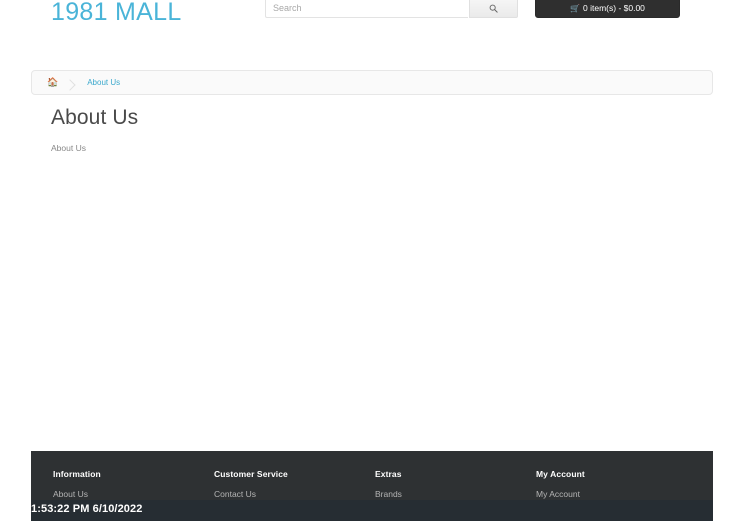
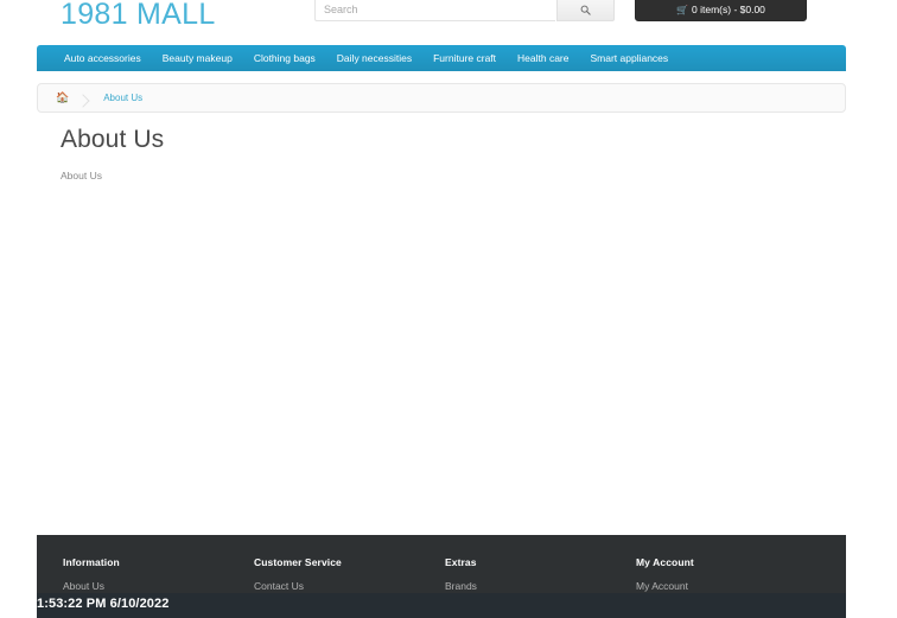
  1981 MALL
  Search
  🛒
  0 item(s) - $0.00
+ Auto accessories
+ Beauty makeup
+ Clothing bags
+ Daily necessities
+ Furniture craft
+ Health care
+ Smart appliances
  🏠
  About Us
  About Us
  About Us
  Information
  About Us
  Customer Service
  Contact Us
  Extras
  Brands
  My Account
  My Account
  1:53:22 PM 6/10/2022
